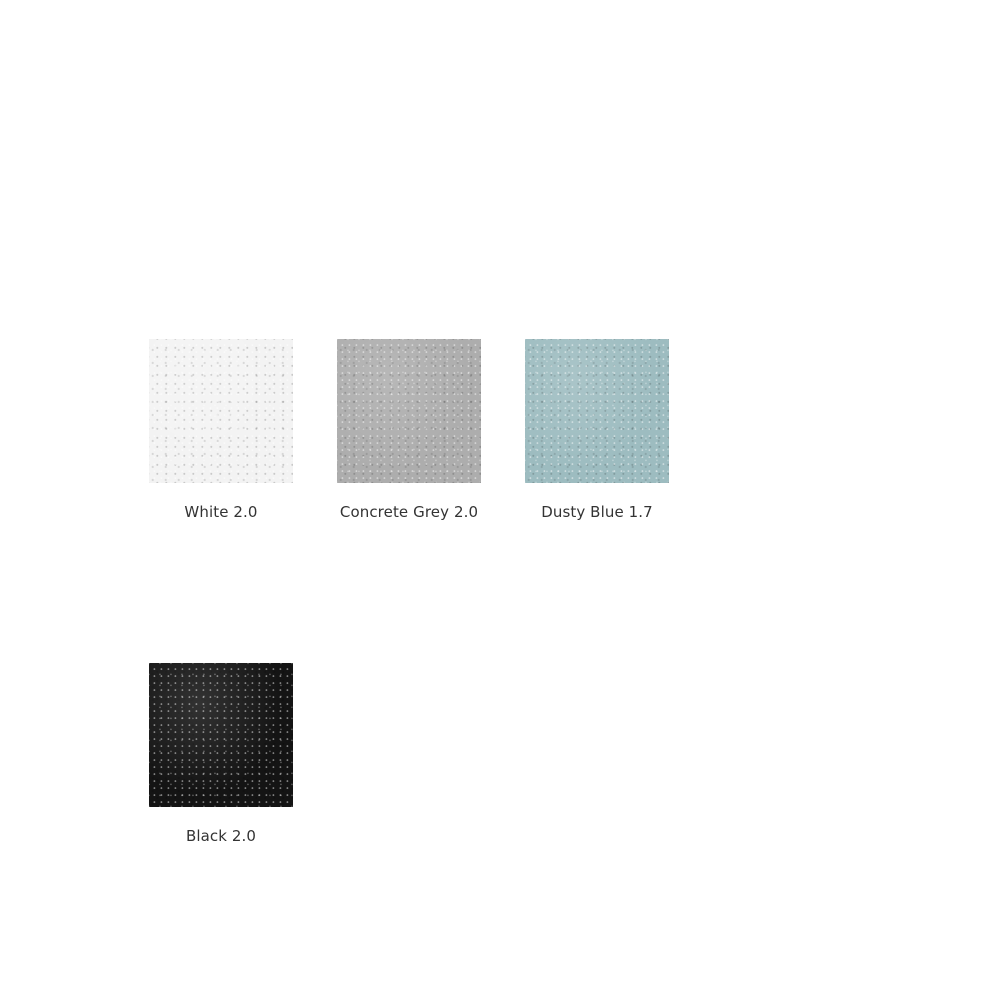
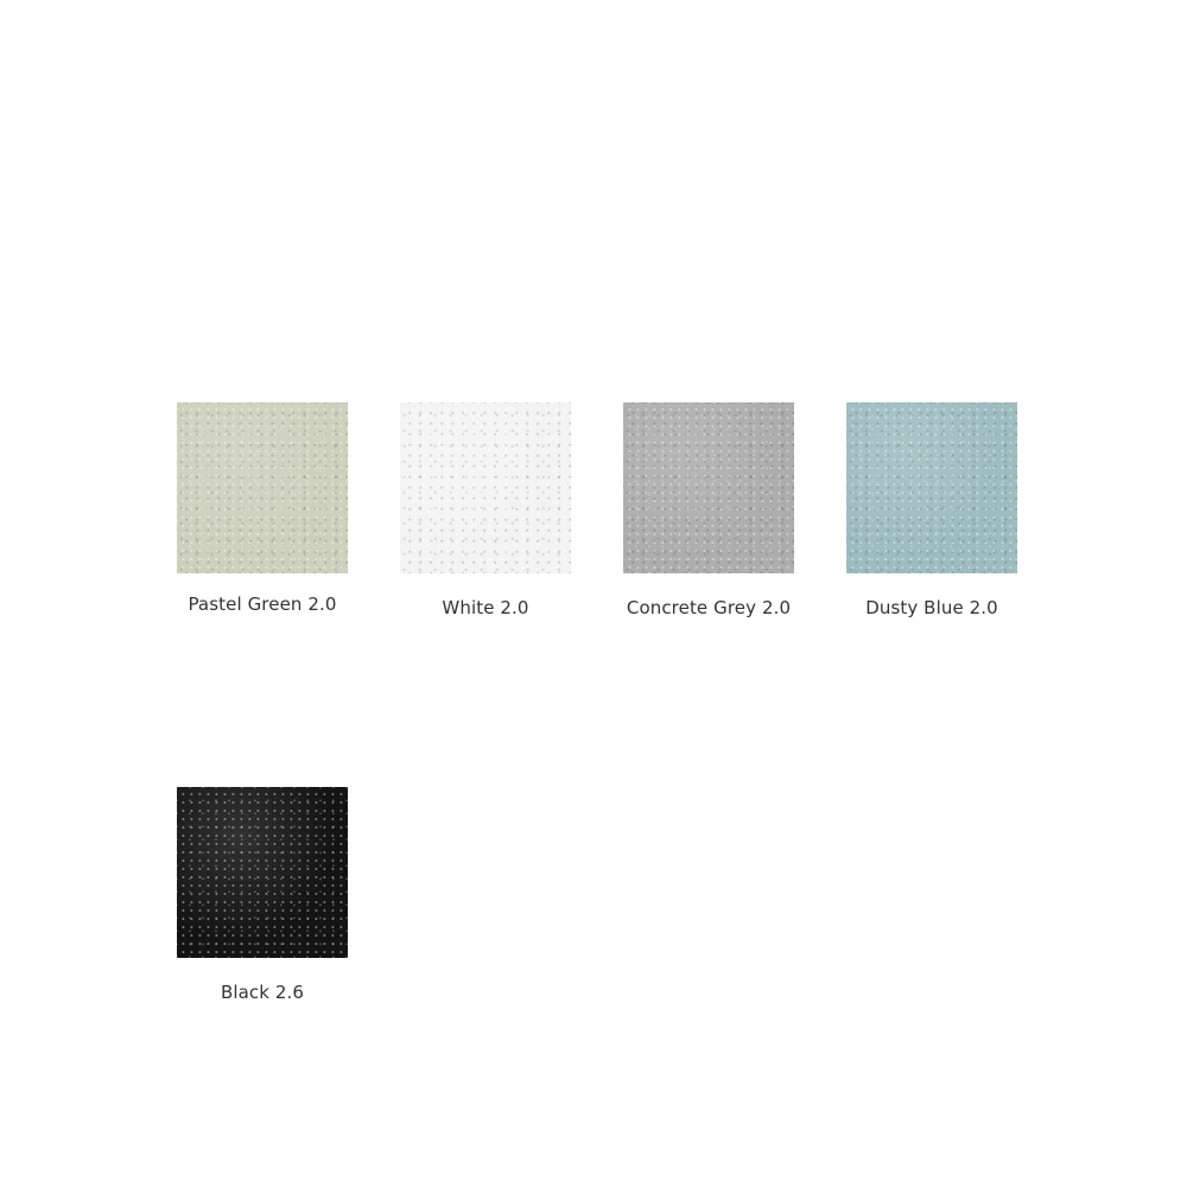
+ Pastel Green 2.0
  White 2.0
  Concrete Grey 2.0
- Dusty Blue 1.7
+ Dusty Blue 2.0
- Black 2.0
+ Black 2.6
